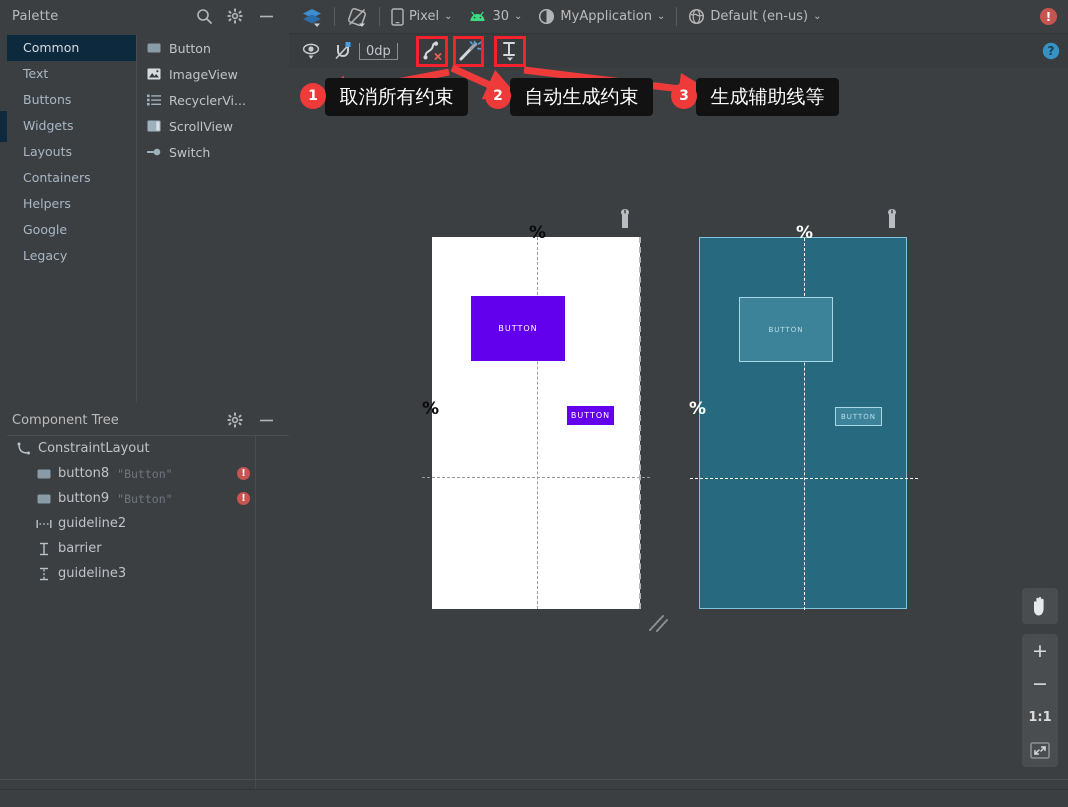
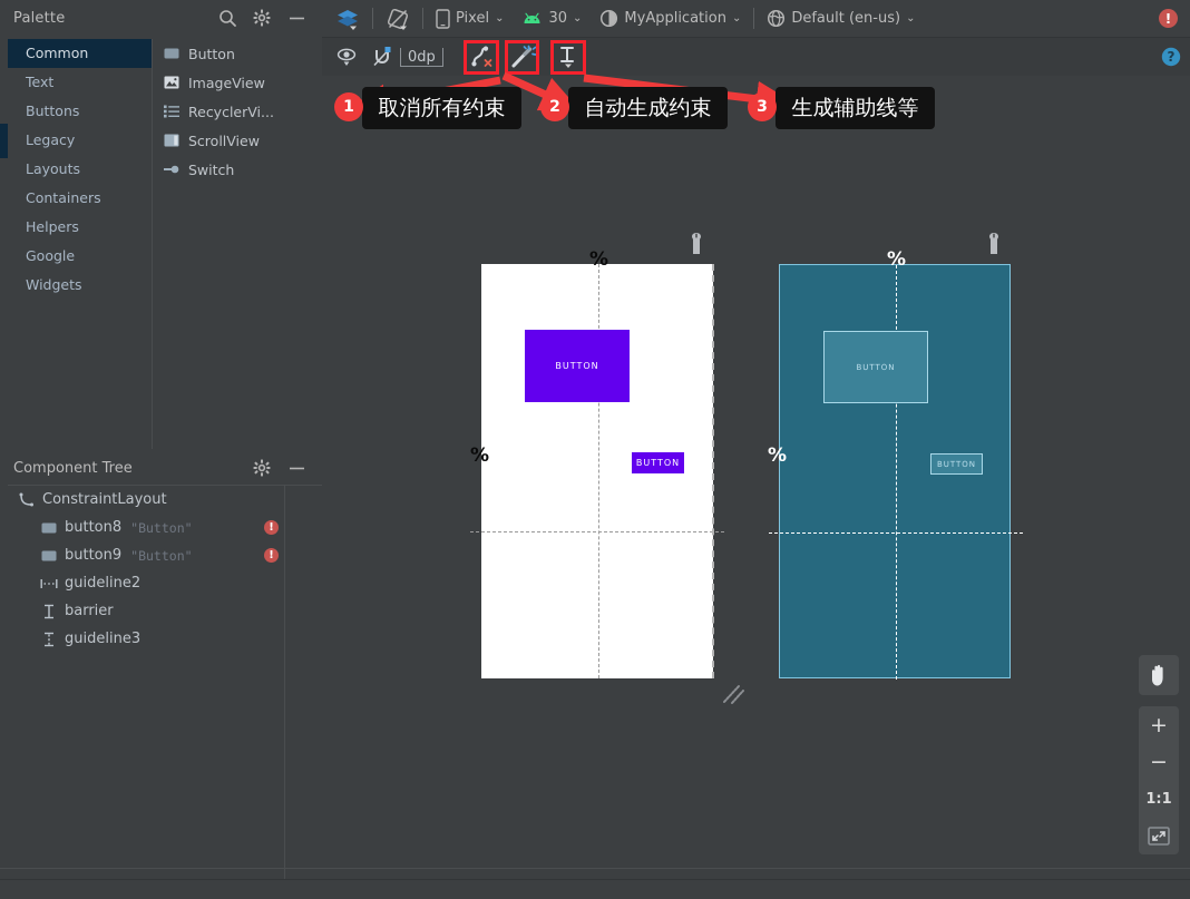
  Palette
  Common
  Text
  Buttons
- Widgets
+ Legacy
  Layouts
  Containers
  Helpers
  Google
- Legacy
+ Widgets
  Button
  ImageView
  RecyclerVi...
  ScrollView
  Switch
  Component Tree
  ConstraintLayout
  button8
  "Button"
  !
  button9
  "Button"
  !
  guideline2
  barrier
  guideline3
  Pixel
  ⌄
  30
  ⌄
  MyApplication
  ⌄
  Default (en-us)
  ⌄
  !
  0dp
  ?
  1
  取消所有约束
  2
  自动生成约束
  3
  生成辅助线等
  BUTTON
  BUTTON
  %
  %
  BUTTON
  BUTTON
  %
  %
  +
  −
  1:1
